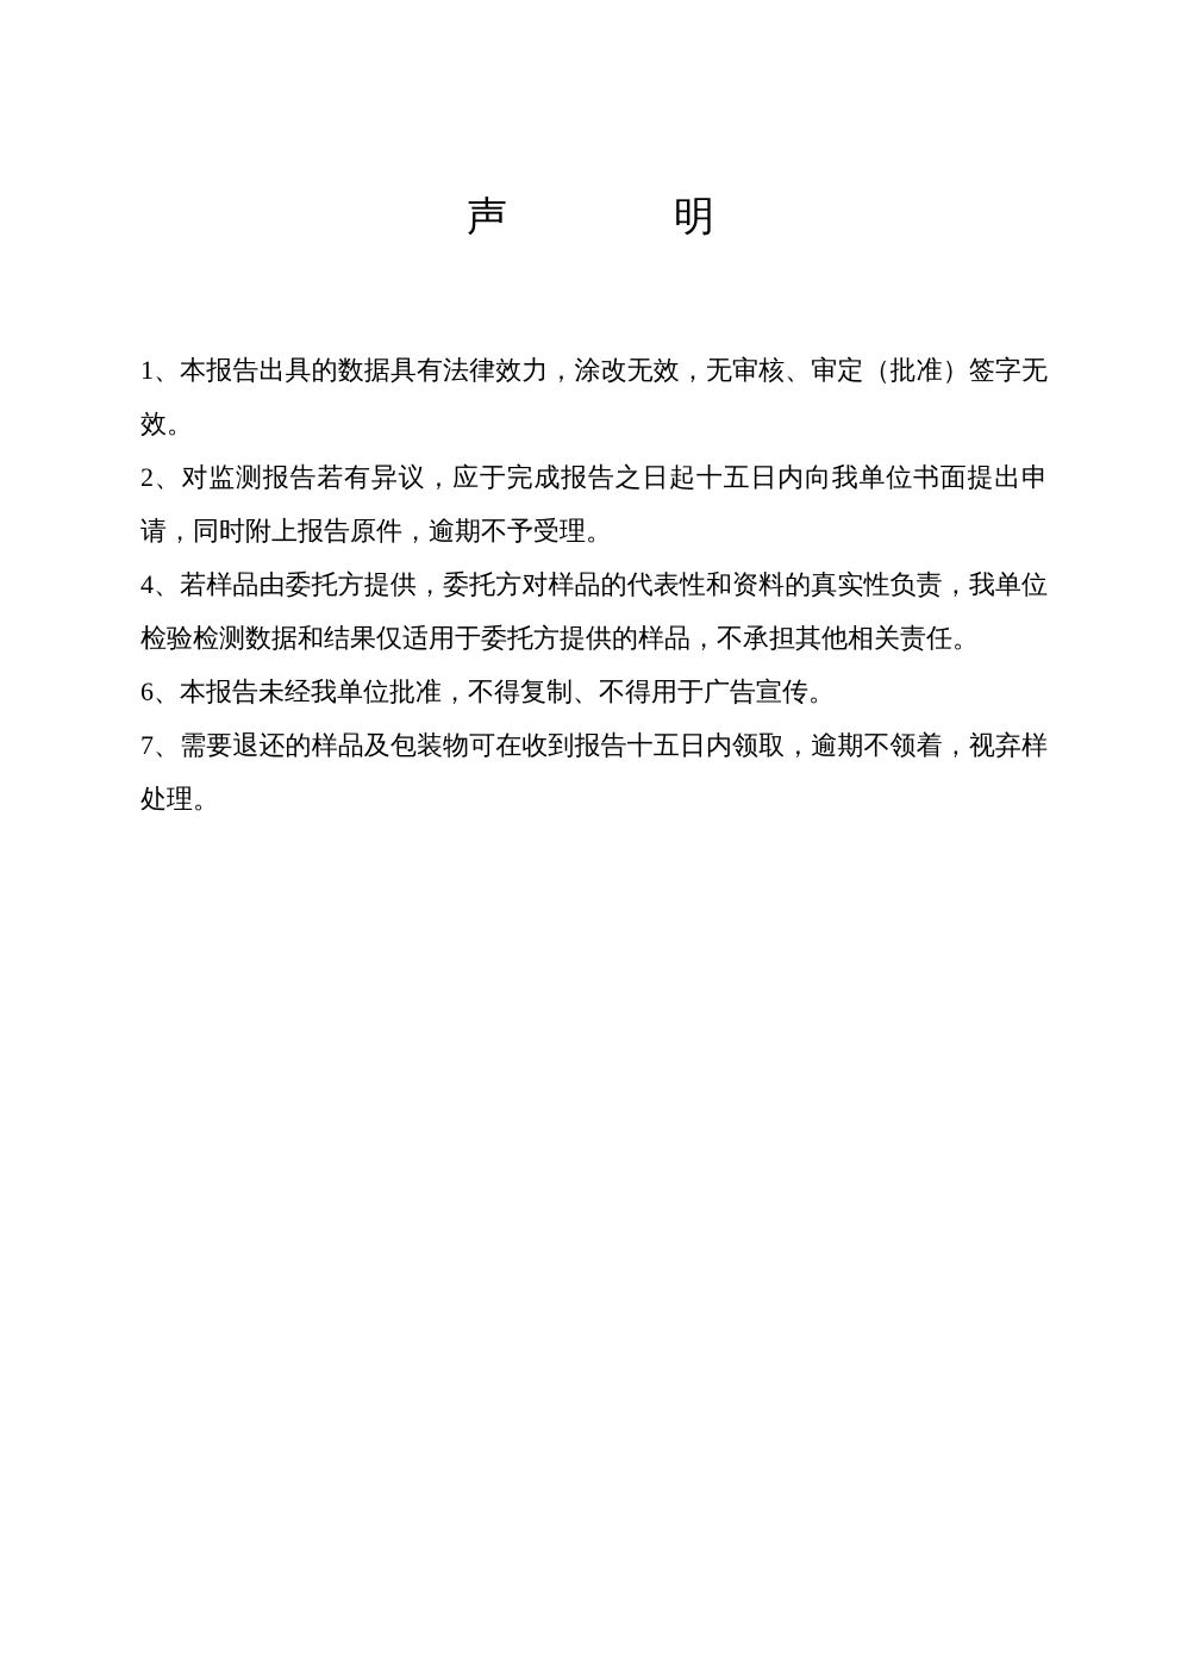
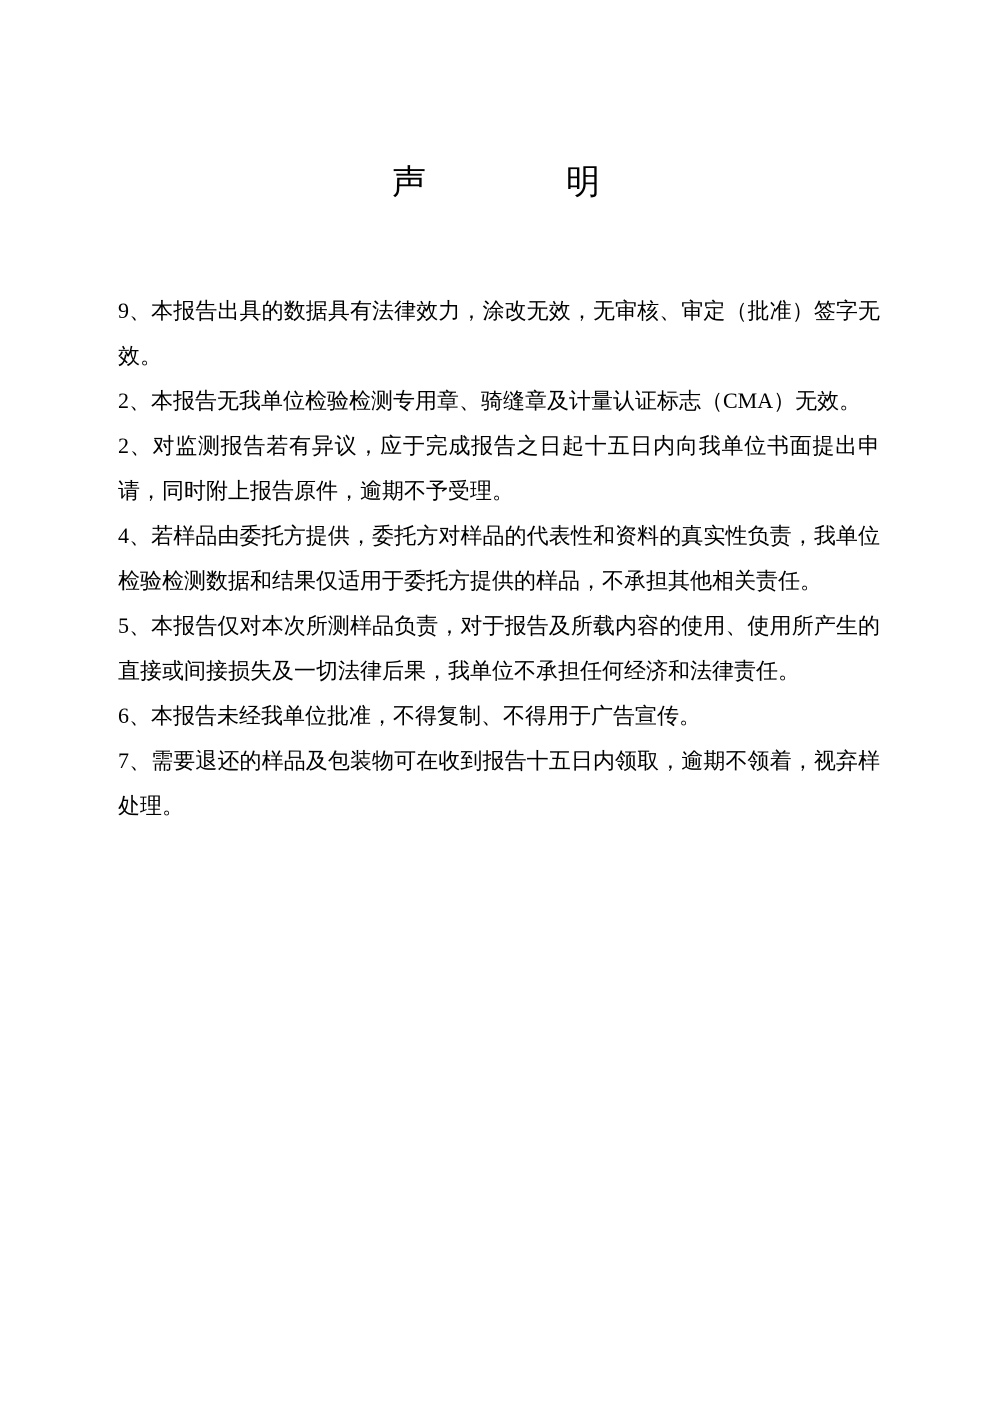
  声 明
- 1、本报告出具的数据具有法律效力，涂改无效，无审核、审定（批准）签字无效。
+ 9、本报告出具的数据具有法律效力，涂改无效，无审核、审定（批准）签字无效。
+ 2、本报告无我单位检验检测专用章、骑缝章及计量认证标志（CMA）无效。
  2、对监测报告若有异议，应于完成报告之日起十五日内向我单位书面提出申请，同时附上报告原件，逾期不予受理。
  4、若样品由委托方提供，委托方对样品的代表性和资料的真实性负责，我单位检验检测数据和结果仅适用于委托方提供的样品，不承担其他相关责任。
+ 5、本报告仅对本次所测样品负责，对于报告及所载内容的使用、使用所产生的直接或间接损失及一切法律后果，我单位不承担任何经济和法律责任。
  6、本报告未经我单位批准，不得复制、不得用于广告宣传。
  7、需要退还的样品及包装物可在收到报告十五日内领取，逾期不领着，视弃样处理。
